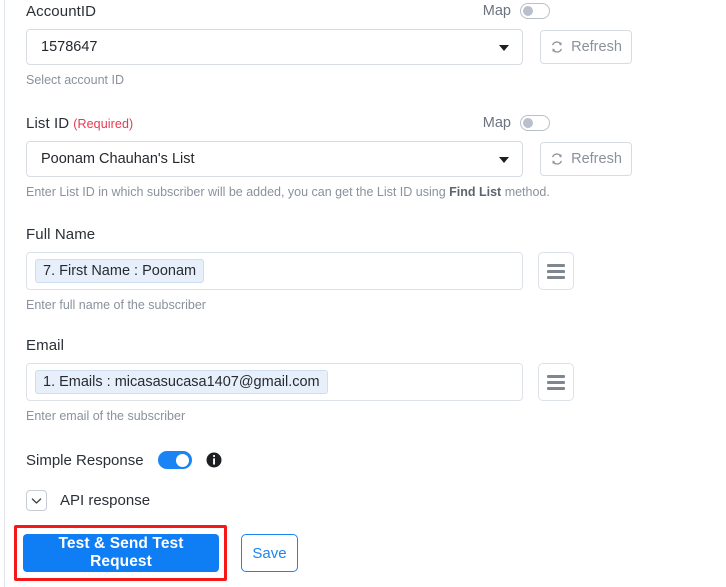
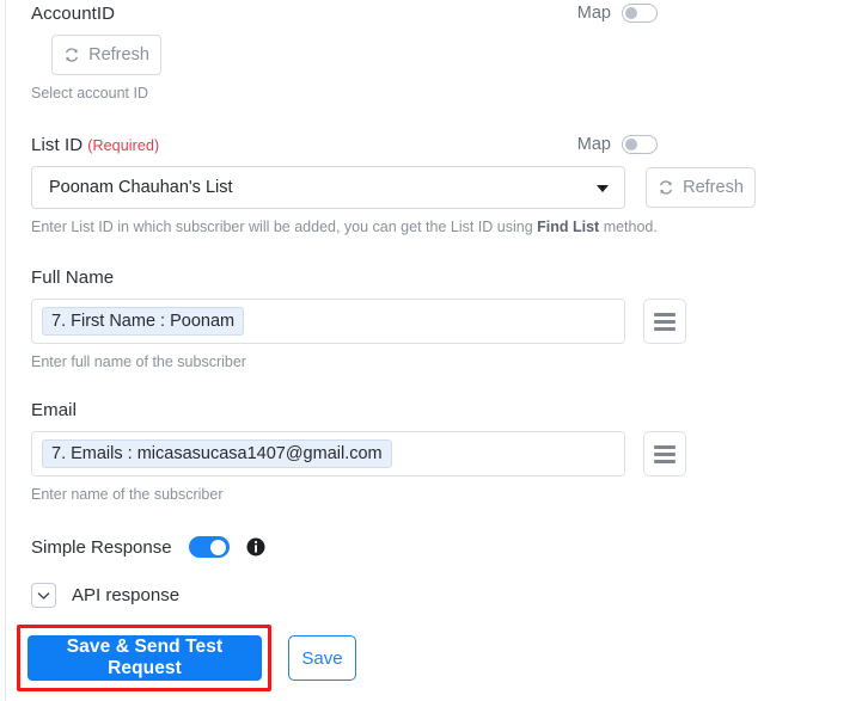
  AccountID
  Map
- 1578647
  Refresh
  Select account ID
  List ID (Required)
  Map
  Poonam Chauhan's List
  Refresh
  Enter List ID in which subscriber will be added, you can get the List ID using Find List method.
  Full Name
  7. First Name : Poonam
  Enter full name of the subscriber
  Email
- 1. Emails : micasasucasa1407@gmail.com
+ 7. Emails : micasasucasa1407@gmail.com
- Enter email of the subscriber
+ Enter name of the subscriber
  Simple Response
  API response
- Test & Send Test Request
+ Save & Send Test Request
  Save
